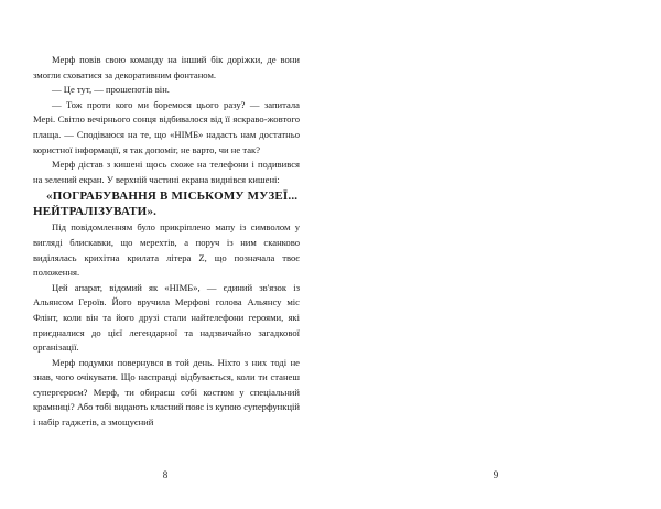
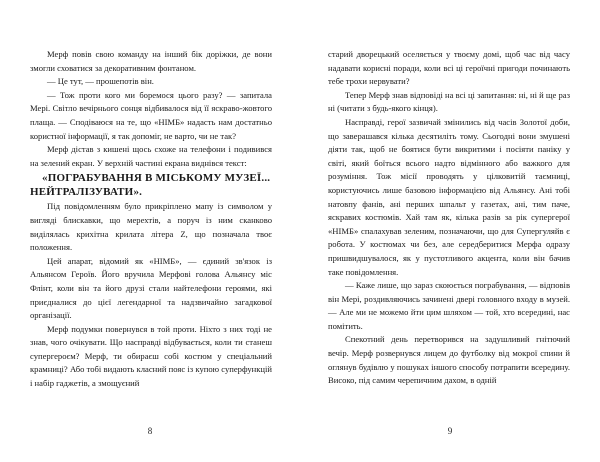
  Мерф повів свою команду на інший бік доріжки, де вони змогли сховатися за декоративним фонтаном.
  — Це тут, — прошепотів він.
  — Тож проти кого ми боремося цього разу? — запитала Мері. Світло вечірнього сонця відбивалося від її яскраво-жовтого плаща. — Сподіваюся на те, що «НІМБ» надасть нам достатньо користної інформації, я так допоміг, не варто, чи не так?
- Мерф дістав з кишені щось схоже на телефони і подивився на зелений екран. У верхній частині екрана виднівся кишені:
+ Мерф дістав з кишені щось схоже на телефони і подивився на зелений екран. У верхній частині екрана виднівся текст:
  «ПОГРАБУВАННЯ В МІСЬКОМУ МУЗЕЇ...
  НЕЙТРАЛІЗУВАТИ».
  Під повідомленням було прикріплено мапу із символом у вигляді блискавки, що мерехтів, а поруч із ним­ сканково виділялась крихітна крилата літера Z, що позначала твоє положення.
  Цей апарат, відомий як «НІМБ», — єдиний зв'я­зок із Альянсом Героїв. Його вручила Мерфові голова Альянсу міс Флінт, коли він та його друзі стали най­телефони героями, які приєдналися до цієї легендарної та надзвичайно загадкової організації.
- Мерф подумки повернувся в той день. Ніхто з них тоді не знав, чого очікувати. Що насправді відбувається, коли ти станеш супергероєм? Мерф, ти обираєш собі костюм у спеціальний крамниці? Або тобі видають класний пояс із купою суперфункцій і набір гаджетів, а змощуєний
+ Мерф подумки повернувся в той проти. Ніхто з них тоді не знав, чого очікувати. Що насправді відбувається, коли ти станеш супергероєм? Мерф, ти обираєш собі костюм у спеціальний крамниці? Або тобі видають класний пояс із купою суперфункцій і набір гаджетів, а змощуєний
  8
+ старий дворецький оселяється у твоєму домі, щоб час від часу надавати корисні поради, коли всі ці героїчні пригоди починають тебе трохи нервувати?
+ Тепер Мерф знав відповіді на всі ці запитання: ні, ні й ще раз ні (читати з будь-якого кінця).
+ Насправді, герої зазвичай змінились від часів Золотої доби, що заверашався кілька десятиліть тому. Сьогодні вони змушені діяти так, щоб не боятися бути викритими і посі­яти паніку у світі, який боїться всього надто відмінного або важкого для розуміння. Тож місії проводять у цілко­витій таємниці, користуючись лише базовою інформацією від Альянсу. Ані тобі натовпу фанів, ані перших шпальт у газетах, ані, тим паче, яскравих костюмів. Хай там як, кілька разів за рік супергерої «НІМБ» спалахував зеленим, позначаючи, що для Супергуляйв є робота. У костюмах чи без, але середберитися Мерфа одразу пришвидшува­лося, як у пустотливого акцента, коли він бачив таке повідомлення.
+ — Каже лише, що зараз скоюється пограбування, — відповів він Мері, роздивляючись зачинені двері головного входу в музей. — Але ми не можемо йти цим шляхом — той, хто всередині, нас помітить.
+ Спекотний день перетворився на задушливий гнітю­чий вечір. Мерф розвернувся лицем до футболку від мокрої спини й оглянув будівлю у пошуках іншого способу потрапити всередину. Високо, під самим черепичним дахом, в одній
  9
